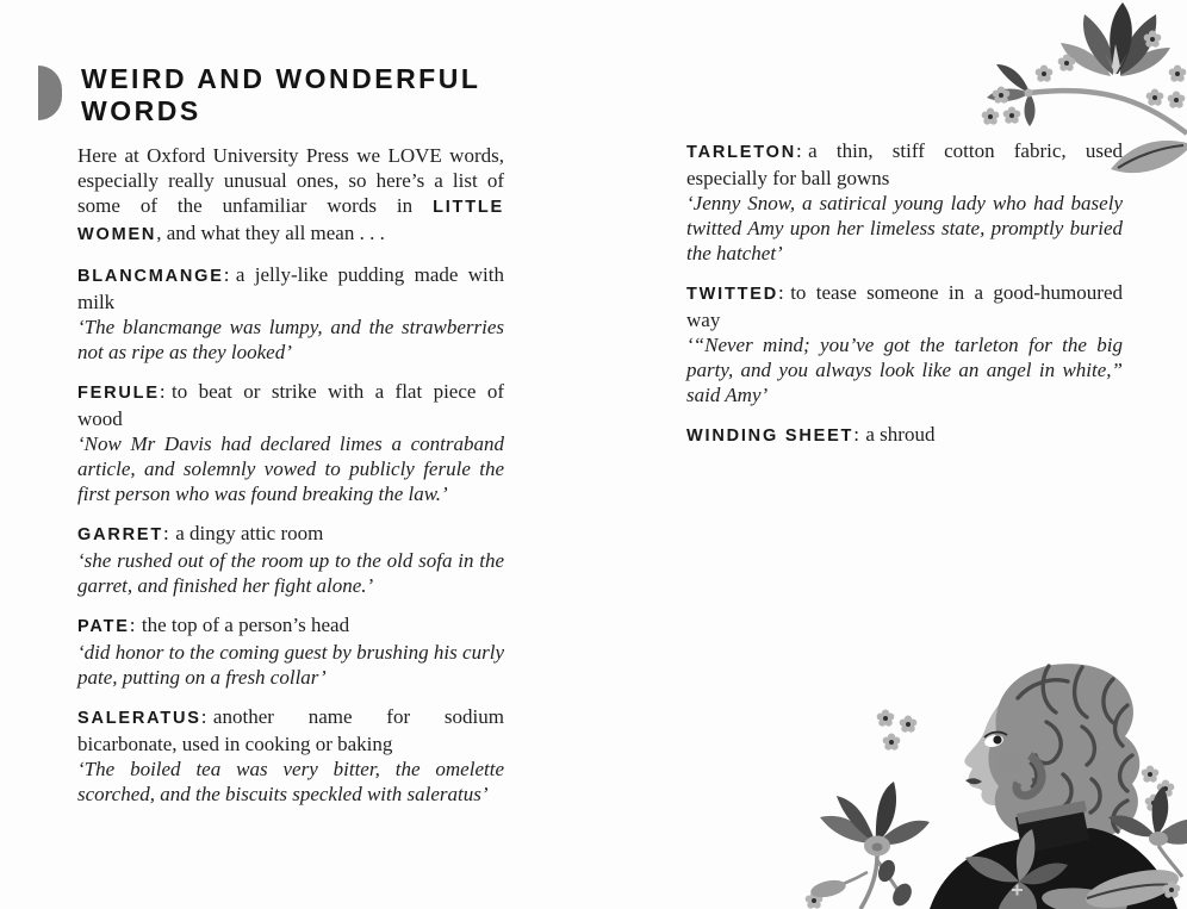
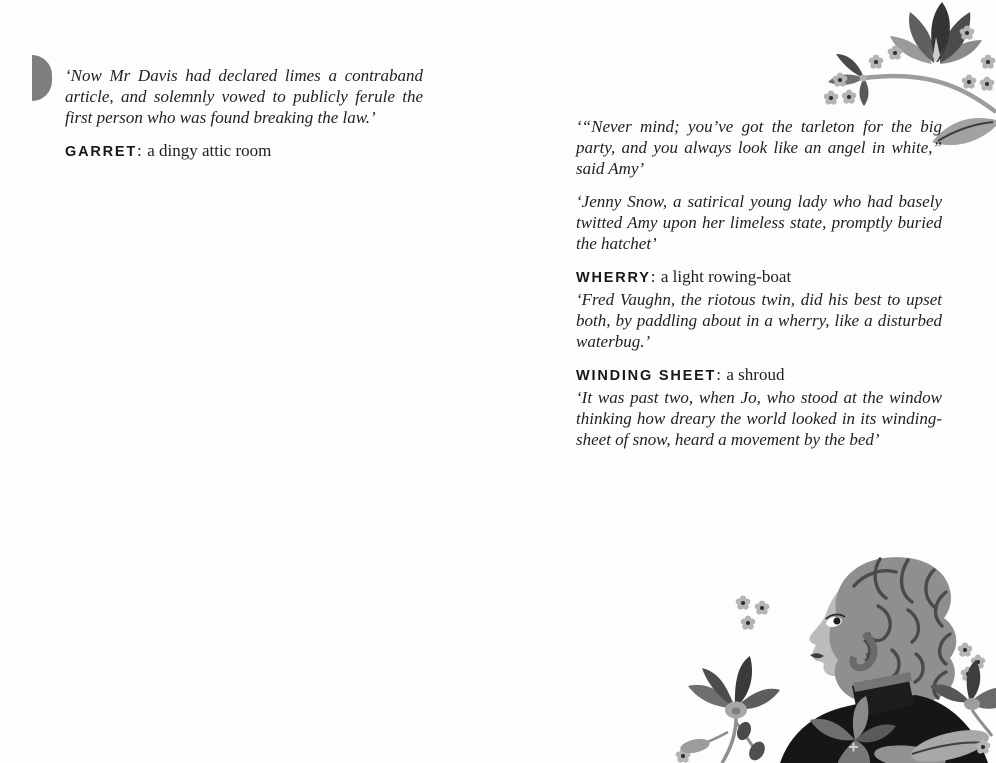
- WEIRD AND WONDERFUL
- WORDS
- Here at Oxford University Press we LOVE words, especially really unusual ones, so here’s a list of some of the unfamiliar words in LITTLE WOMEN, and what they all mean . . .
- BLANCMANGE: a jelly-like pudding made with milk
- ‘The blancmange was lumpy, and the strawberries not as ripe as they looked’
- FERULE: to beat or strike with a flat piece of wood
  ‘Now Mr Davis had declared limes a contraband article, and solemnly vowed to publicly ferule the first person who was found breaking the law.’
  GARRET: a dingy attic room
- ‘she rushed out of the room up to the old sofa in the garret, and finished her fight alone.’
- PATE: the top of a person’s head
- ‘did honor to the coming guest by brushing his curly pate, putting on a fresh collar’
- SALERATUS: another name for sodium bicarbonate, used in cooking or baking
- ‘The boiled tea was very bitter, the omelette scorched, and the biscuits speckled with saleratus’
- TARLETON: a thin, stiff cotton fabric, used especially for ball gowns
- ‘Jenny Snow, a satirical young lady who had basely twitted Amy upon her limeless state, promptly buried the hatchet’
+ ‘“Never mind; you’ve got the tarleton for the big party, and you always look like an angel in white,” said Amy’
- TWITTED: to tease someone in a good-humoured way
- ‘“Never mind; you’ve got the tarleton for the big party, and you always look like an angel in white,” said Amy’
+ ‘Jenny Snow, a satirical young lady who had basely twitted Amy upon her limeless state, promptly buried the hatchet’
+ WHERRY: a light rowing-boat
+ ‘Fred Vaughn, the riotous twin, did his best to upset both, by paddling about in a wherry, like a disturbed waterbug.’
  WINDING SHEET: a shroud
+ ‘It was past two, when Jo, who stood at the window thinking how dreary the world looked in its winding-sheet of snow, heard a movement by the bed’
